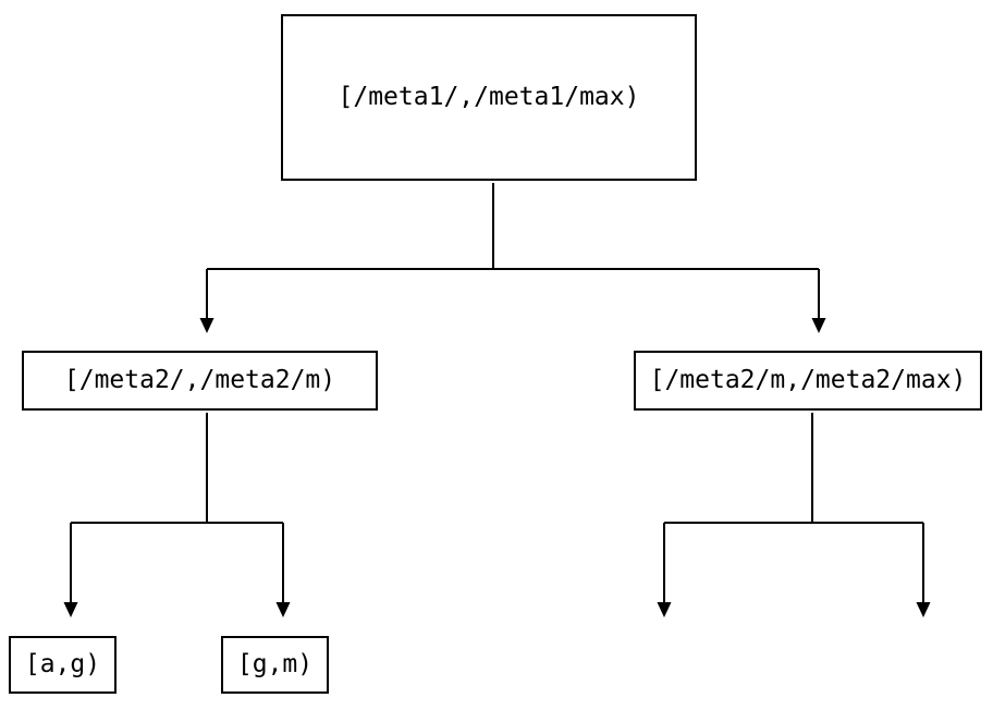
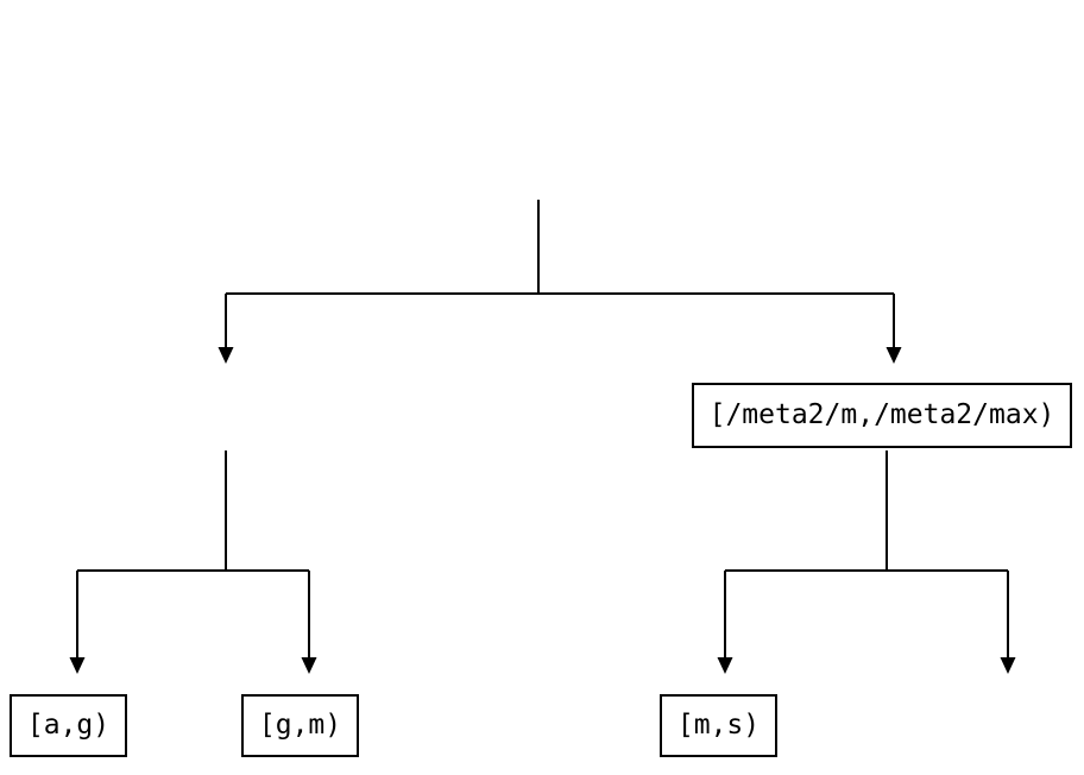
- [/meta1/,/meta1/max)
- [/meta2/,/meta2/m)
  [/meta2/m,/meta2/max)
  [a,g)
  [g,m)
+ [m,s)
